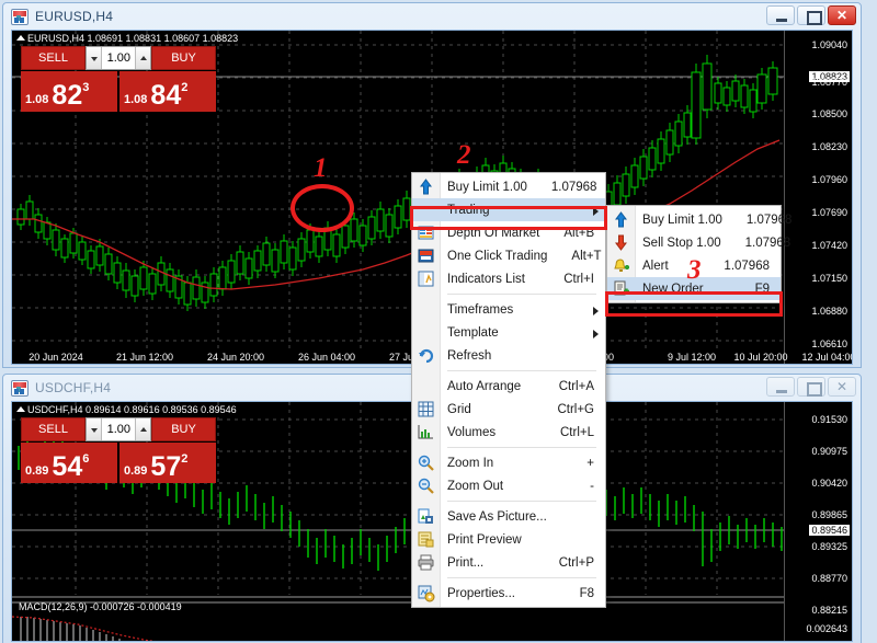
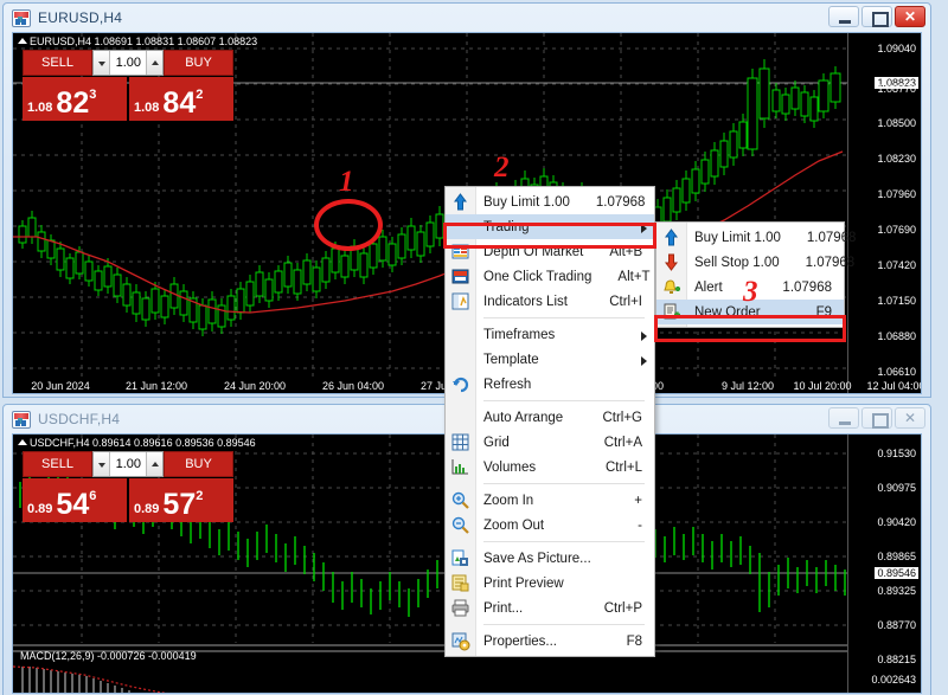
  EURUSD,H4
  ✕
  EURUSD,H4 1.08691 1.08831 1.08607 1.08823
  SELL
  1.00
  BUY
  1.08
  82
  3
  1.08
  84
  2
  1.09040
  1.08823
  1.08770
  1.08500
  1.08230
  1.07960
  1.07690
  1.07420
  1.07150
  1.06880
  1.06610
  20 Jun 2024
  21 Jun 12:00
  24 Jun 20:00
  26 Jun 04:00
  9 Jul 12:00
  10 Jul 20:00
  12 Jul 04:0
  USDCHF,H4
  ✕
  USDCHF,H4 0.89614 0.89616 0.89536 0.89546
  SELL
  1.00
  BUY
  0.89
  54
  6
  0.89
  57
  2
  MACD(12,26,9) -0.000726 -0.000419
  0.91530
  0.90975
  0.90420
  0.89865
  0.89546
  0.89325
  0.88770
  0.88215
  0.002643
  Buy Limit 1.00
  1.07968
  Trading
  Depth Of Market
  Alt+B
  One Click Trading
  Alt+T
  Indicators List
  Ctrl+I
  Timeframes
  Template
  Refresh
  Auto Arrange
- Ctrl+A
+ Ctrl+G
  Grid
- Ctrl+G
+ Ctrl+A
  Volumes
  Ctrl+L
  Zoom In
  +
  Zoom Out
  -
  Save As Picture...
  Print Preview
  Print...
  Ctrl+P
  Properties...
  F8
  Buy Limit 1.00
  1.07968
  Sell Stop 1.00
  1.07968
  Alert
  1.07968
  New Order
  F9
  1
  2
  3
